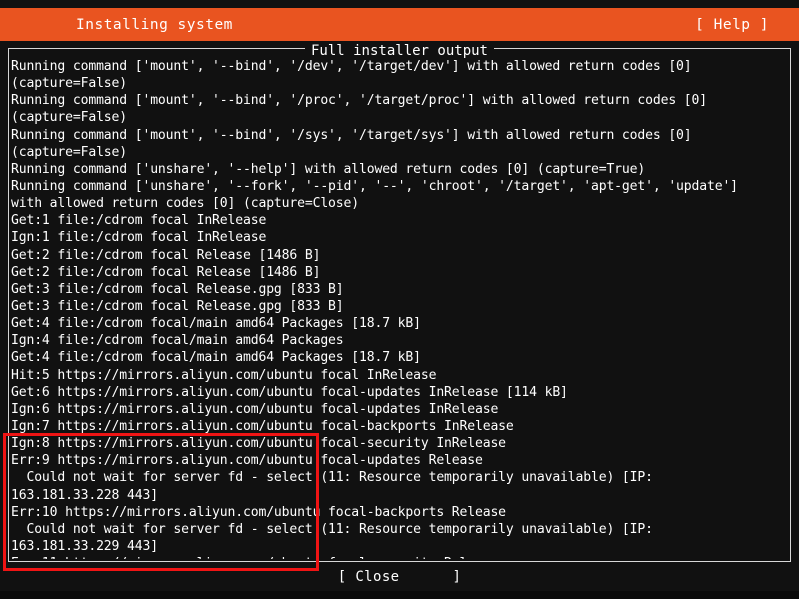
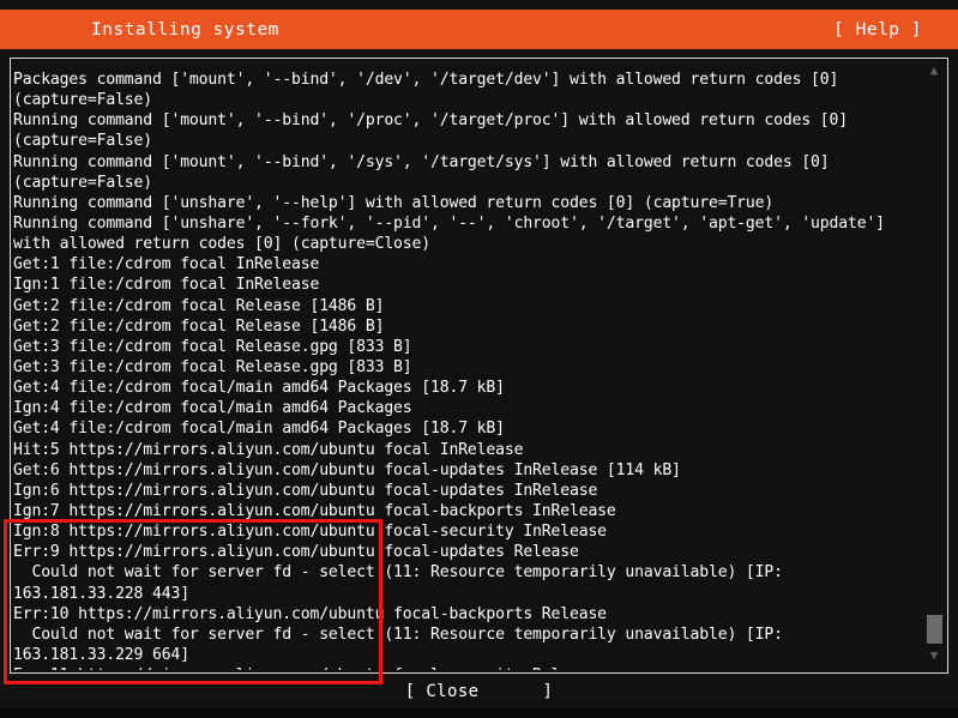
  Installing system
  [ Help ]
- Full installer output
- Running command ['mount', '--bind', '/dev', '/target/dev'] with allowed return codes [0]
+ Packages command ['mount', '--bind', '/dev', '/target/dev'] with allowed return codes [0]
  (capture=False)
  Running command ['mount', '--bind', '/proc', '/target/proc'] with allowed return codes [0]
  (capture=False)
  Running command ['mount', '--bind', '/sys', '/target/sys'] with allowed return codes [0]
  (capture=False)
  Running command ['unshare', '--help'] with allowed return codes [0] (capture=True)
  Running command ['unshare', '--fork', '--pid', '--', 'chroot', '/target', 'apt-get', 'update']
  with allowed return codes [0] (capture=Close)
  Get:1 file:/cdrom focal InRelease
  Ign:1 file:/cdrom focal InRelease
  Get:2 file:/cdrom focal Release [1486 B]
  Get:2 file:/cdrom focal Release [1486 B]
  Get:3 file:/cdrom focal Release.gpg [833 B]
  Get:3 file:/cdrom focal Release.gpg [833 B]
  Get:4 file:/cdrom focal/main amd64 Packages [18.7 kB]
  Ign:4 file:/cdrom focal/main amd64 Packages
  Get:4 file:/cdrom focal/main amd64 Packages [18.7 kB]
  Hit:5 https://mirrors.aliyun.com/ubuntu focal InRelease
  Get:6 https://mirrors.aliyun.com/ubuntu focal-updates InRelease [114 kB]
  Ign:6 https://mirrors.aliyun.com/ubuntu focal-updates InRelease
  Ign:7 https://mirrors.aliyun.com/ubuntu focal-backports InRelease
  Ign:8 https://mirrors.aliyun.com/ubuntu focal-security InRelease
  Err:9 https://mirrors.aliyun.com/ubuntu focal-updates Release
  Could not wait for server fd - select (11: Resource temporarily unavailable) [IP:
  163.181.33.228 443]
  Err:10 https://mirrors.aliyun.com/ubuntu focal-backports Release
  Could not wait for server fd - select (11: Resource temporarily unavailable) [IP:
- 163.181.33.229 443]
+ 163.181.33.229 664]
+ ▲
+ ▼
  [ Close ]
